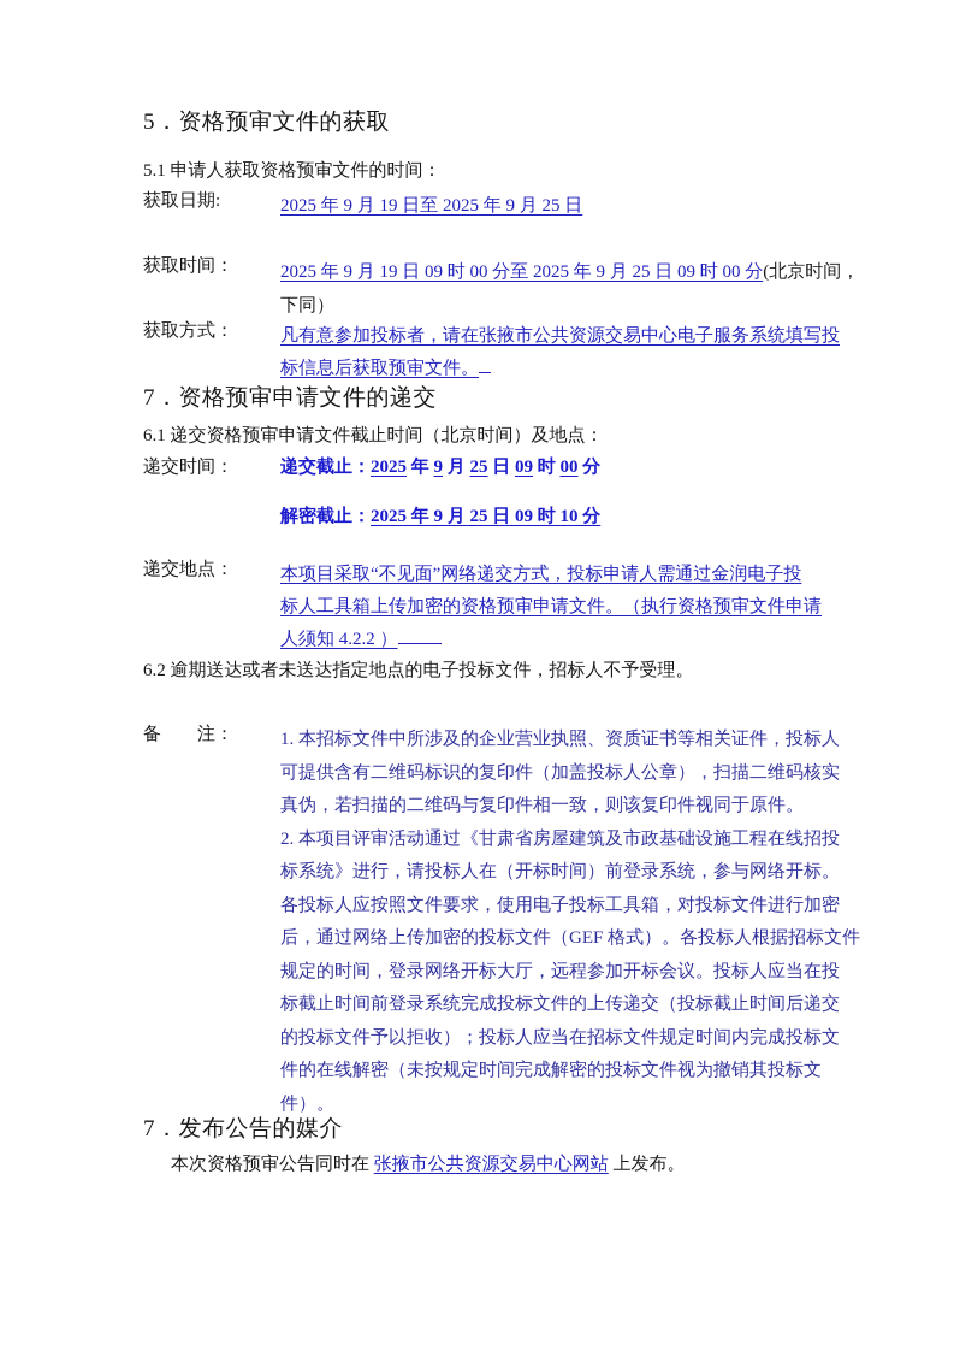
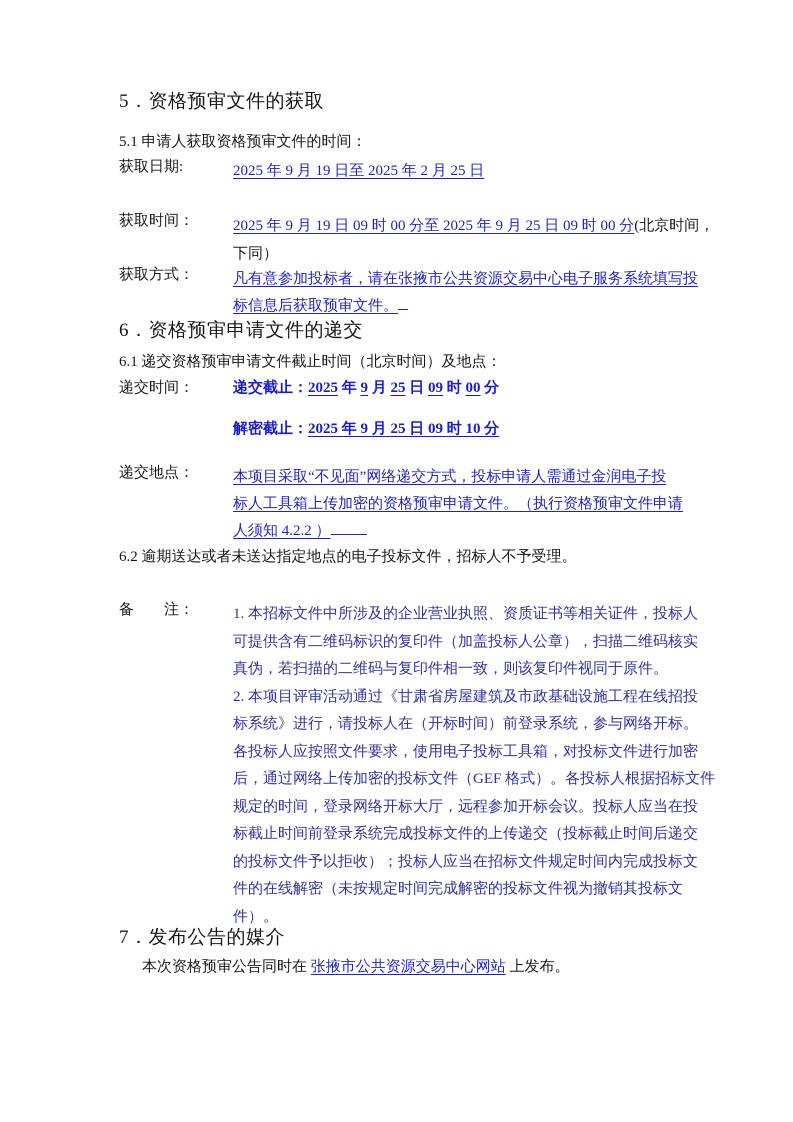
  5．资格预审文件的获取
  5.1 申请人获取资格预审文件的时间：
  获取日期:
- 2025 年 9 月 19 日至 2025 年 9 月 25 日
+ 2025 年 9 月 19 日至 2025 年 2 月 25 日
  获取时间：
  2025 年 9 月 19 日 09 时 00 分至 2025 年 9 月 25 日 09 时 00 分(北京时间，
  下同）
  获取方式：
  凡有意参加投标者，请在张掖市公共资源交易中心电子服务系统填写投
  标信息后获取预审文件。
- 7．资格预审申请文件的递交
+ 6．资格预审申请文件的递交
  6.1 递交资格预审申请文件截止时间（北京时间）及地点：
  递交时间：
  递交截止：2025 年 9 月 25 日 09 时 00 分
  解密截止：2025 年 9 月 25 日 09 时 10 分
  递交地点：
  本项目采取“不见面”网络递交方式，投标申请人需通过金润电子投
  标人工具箱上传加密的资格预审申请文件。（执行资格预审文件申请
  人须知 4.2.2 ）
  6.2 逾期送达或者未送达指定地点的电子投标文件，招标人不予受理。
  备 注：
  1. 本招标文件中所涉及的企业营业执照、资质证书等相关证件，投标人
  可提供含有二维码标识的复印件（加盖投标人公章），扫描二维码核实
  真伪，若扫描的二维码与复印件相一致，则该复印件视同于原件。
  2. 本项目评审活动通过《甘肃省房屋建筑及市政基础设施工程在线招投
  标系统》进行，请投标人在（开标时间）前登录系统，参与网络开标。
  各投标人应按照文件要求，使用电子投标工具箱，对投标文件进行加密
  后，通过网络上传加密的投标文件（GEF 格式）。各投标人根据招标文件
  规定的时间，登录网络开标大厅，远程参加开标会议。投标人应当在投
  标截止时间前登录系统完成投标文件的上传递交（投标截止时间后递交
  的投标文件予以拒收）；投标人应当在招标文件规定时间内完成投标文
  件的在线解密（未按规定时间完成解密的投标文件视为撤销其投标文
  件）。
  7．发布公告的媒介
  本次资格预审公告同时在 张掖市公共资源交易中心网站 上发布。
